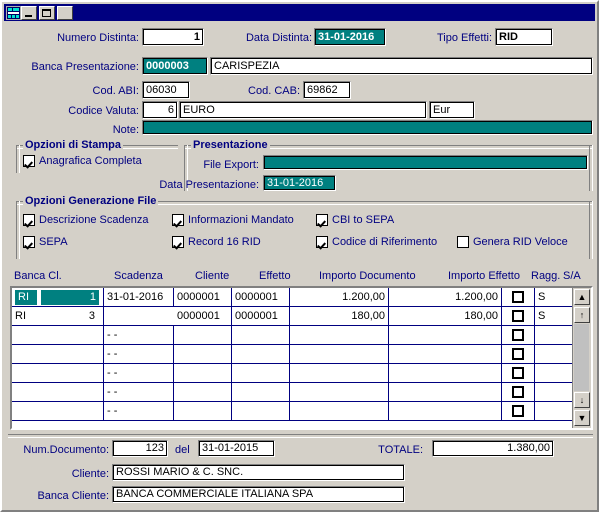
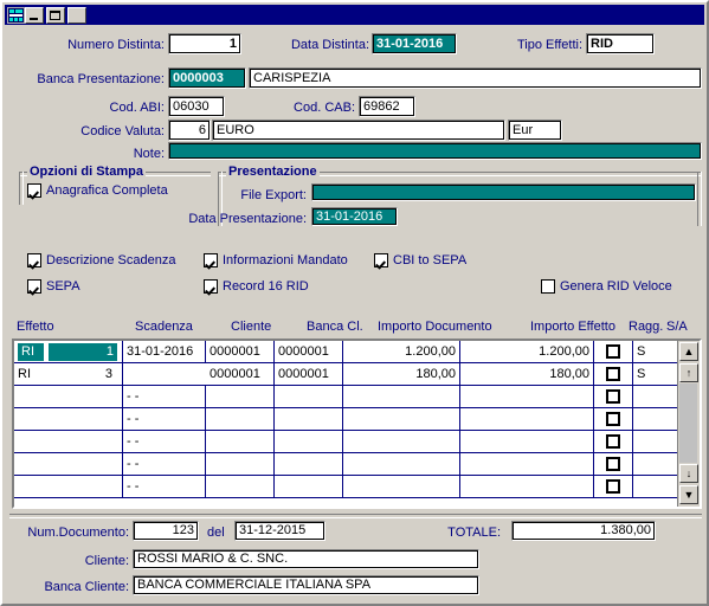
  Numero Distinta:
  1
  Data Distinta:
  31-01-2016
  Tipo Effetti:
  RID
  Banca Presentazione:
  0000003
  CARISPEZIA
  Cod. ABI:
  06030
  Cod. CAB:
  69862
  Codice Valuta:
  6
  EURO
  Eur
  Note:
  Opzioni di Stampa
  Anagrafica Completa
  Presentazione
  File Export:
  Data Presentazione:
  31-01-2016
- Opzioni Generazione File
  Descrizione Scadenza
  Informazioni Mandato
  CBI to SEPA
  SEPA
  Record 16 RID
- Codice di Riferimento
  Genera RID Veloce
- Banca Cl.
+ Effetto
  Scadenza
  Cliente
- Effetto
+ Banca Cl.
  Importo Documento
  Importo Effetto
  Ragg.
  S/A
  RI
  1
  31-01-2016
  0000001
  0000001
  1.200,00
  1.200,00
  S
  RI
  3
  0000001
  0000001
  180,00
  180,00
  S
  - -
  - -
  - -
  - -
  - -
  ▲
  ↑
  ↓
  ▼
  Num.Documento:
  123
  del
- 31-01-2015
+ 31-12-2015
  TOTALE:
  1.380,00
  Cliente:
  ROSSI MARIO & C. SNC.
  Banca Cliente:
  BANCA COMMERCIALE ITALIANA SPA
